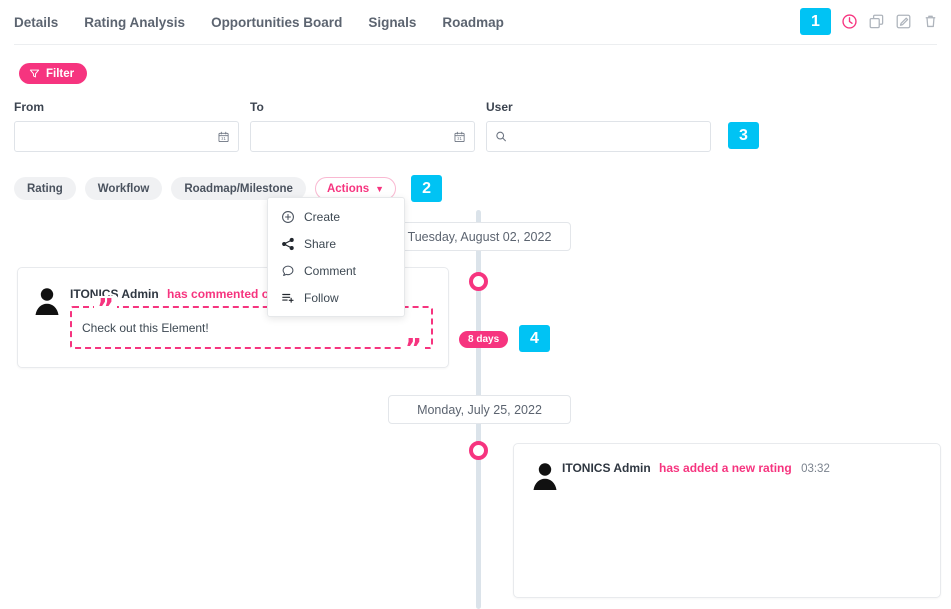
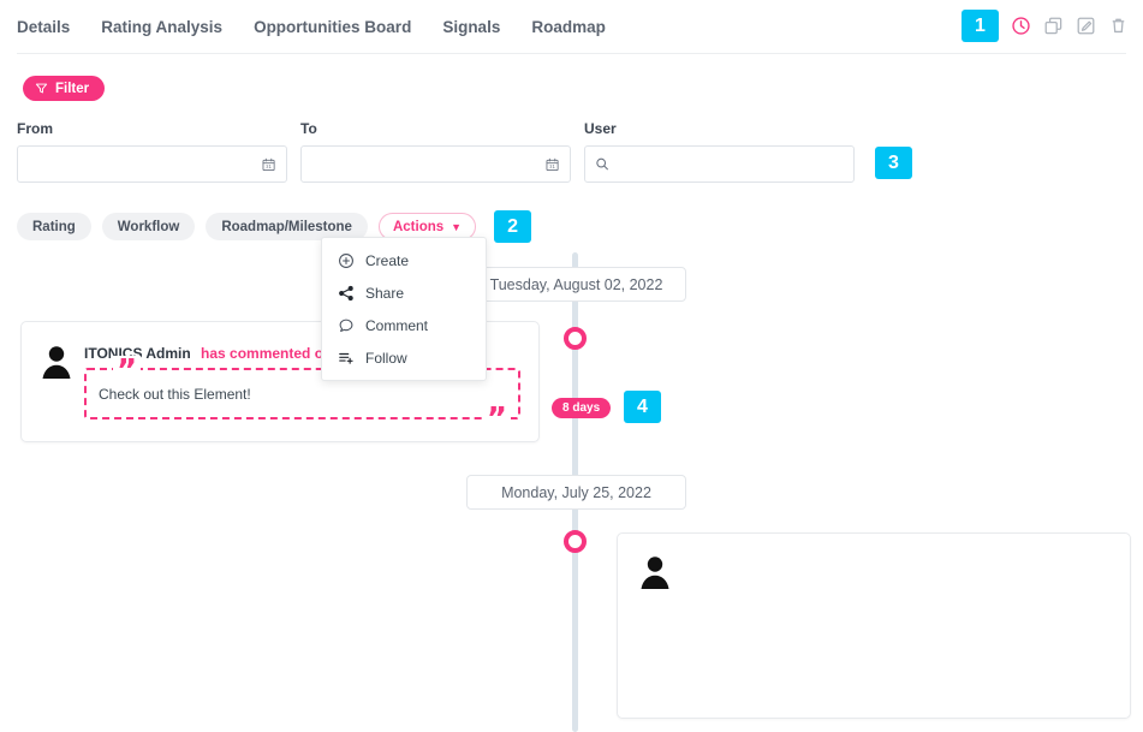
  Details
  Rating Analysis
  Opportunities Board
  Signals
  Roadmap
  1
  Filter
  From
  To
  User
  3
  Rating
  Workflow
  Roadmap/Milestone
  Actions
  ▼
  2
  Tuesday, August 02, 2022
  Monday, July 25, 2022
  8 days
  4
  ITONICS Admin has commented o
  ”
  Check out this Element!
  ”
- ITONICS Admin has added a new rating 03:32
  Create
  Share
  Comment
  Follow
